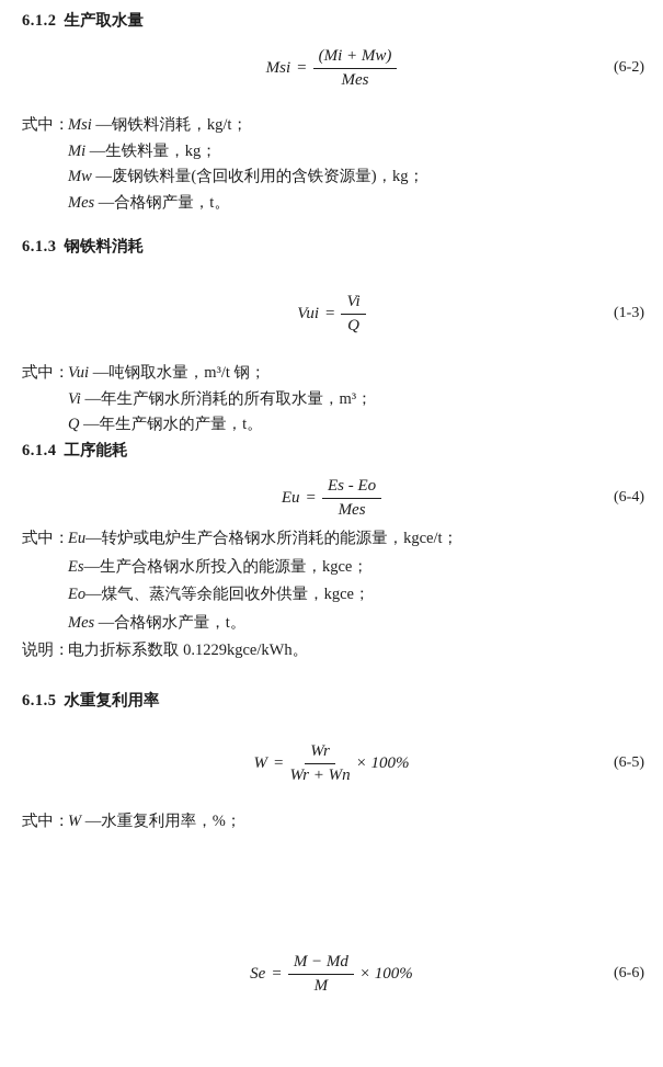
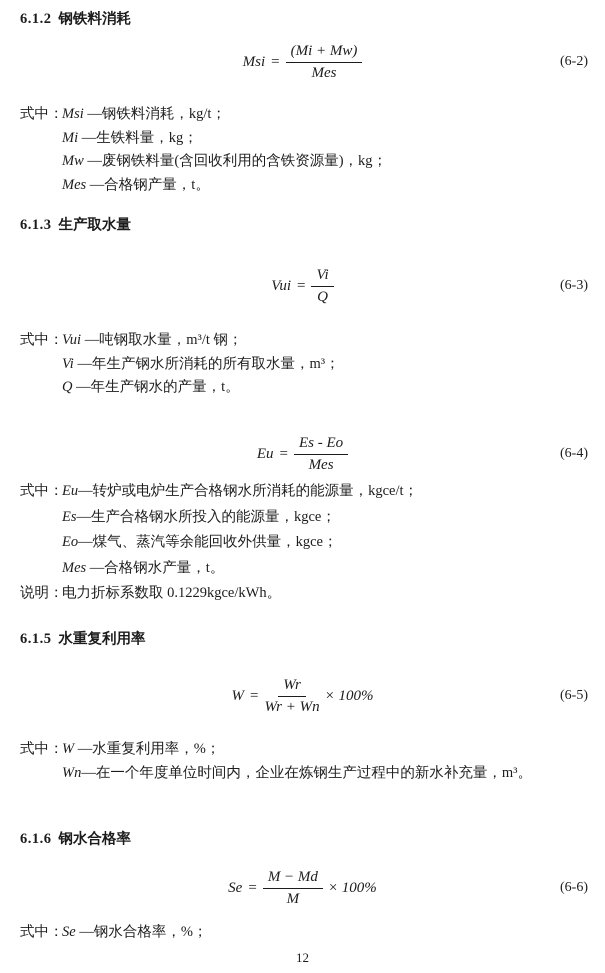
- 6.1.2 生产取水量
+ 6.1.2 钢铁料消耗
  Msi
  =
  (Mi + Mw)
  Mes
  (6-2)
  式中：Msi —钢铁料消耗，kg/t；
  Mi —生铁料量，kg；
  Mw —废钢铁料量(含回收利用的含铁资源量)，kg；
  Mes —合格钢产量，t。
- 6.1.3 钢铁料消耗
+ 6.1.3 生产取水量
  Vui
  =
  Vi
  Q
- (1-3)
+ (6-3)
  式中：Vui —吨钢取水量，m³/t 钢；
  Vi —年生产钢水所消耗的所有取水量，m³；
  Q —年生产钢水的产量，t。
- 6.1.4 工序能耗
  Eu
  =
  Es - Eo
  Mes
  (6-4)
  式中：Eu—转炉或电炉生产合格钢水所消耗的能源量，kgce/t；
  Es—生产合格钢水所投入的能源量，kgce；
  Eo—煤气、蒸汽等余能回收外供量，kgce；
  Mes —合格钢水产量，t。
  说明：电力折标系数取 0.1229kgce/kWh。
  6.1.5 水重复利用率
  W
  =
  Wr
  Wr + Wn
  × 100%
  (6-5)
  式中：W —水重复利用率，%；
+ Wn—在一个年度单位时间内，企业在炼钢生产过程中的新水补充量，m³。
+ 6.1.6 钢水合格率
  Se
  =
  M − Md
  M
  × 100%
  (6-6)
+ 式中：Se —钢水合格率，%；
+ 12
